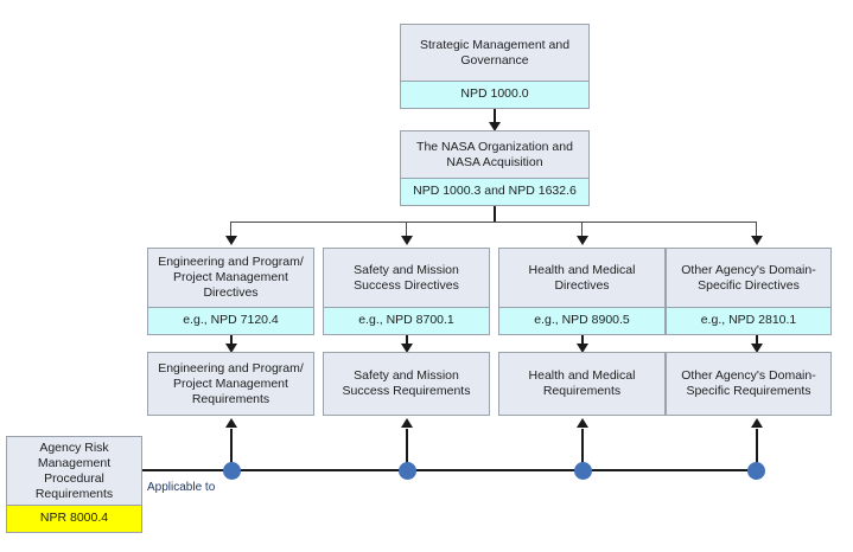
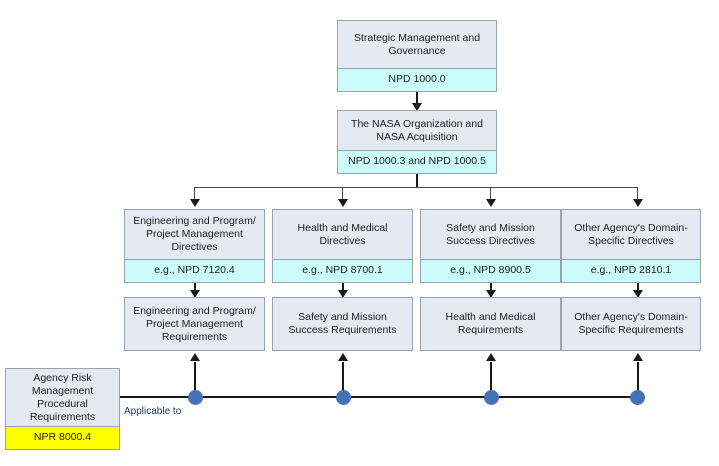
  Strategic Management and Governance
  NPD 1000.0
  The NASA Organization and NASA Acquisition
- NPD 1000.3 and NPD 1632.6
+ NPD 1000.3 and NPD 1000.5
  Engineering and Program/ Project Management Directives
  e.g., NPD 7120.4
- Safety and Mission Success Directives
+ Health and Medical Directives
  e.g., NPD 8700.1
- Health and Medical Directives
+ Safety and Mission Success Directives
  e.g., NPD 8900.5
  Other Agency's Domain-Specific Directives
  e.g., NPD 2810.1
  Engineering and Program/ Project Management Requirements
  Safety and Mission Success Requirements
  Health and Medical Requirements
  Other Agency's Domain-Specific Requirements
  Applicable to
  Agency Risk Management Procedural Requirements
  NPR 8000.4
